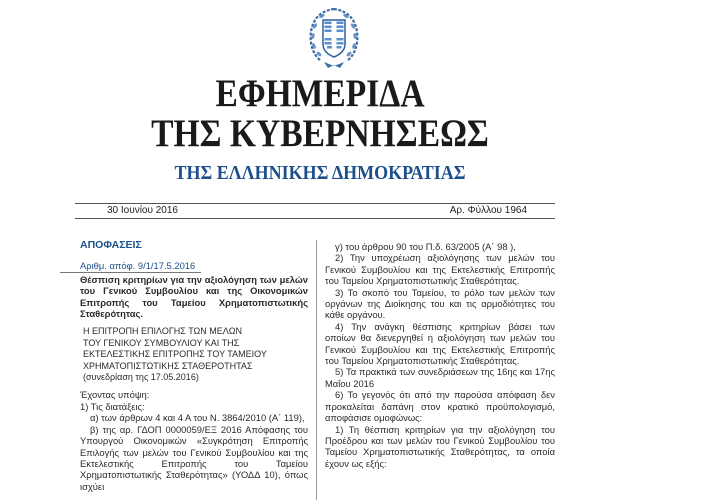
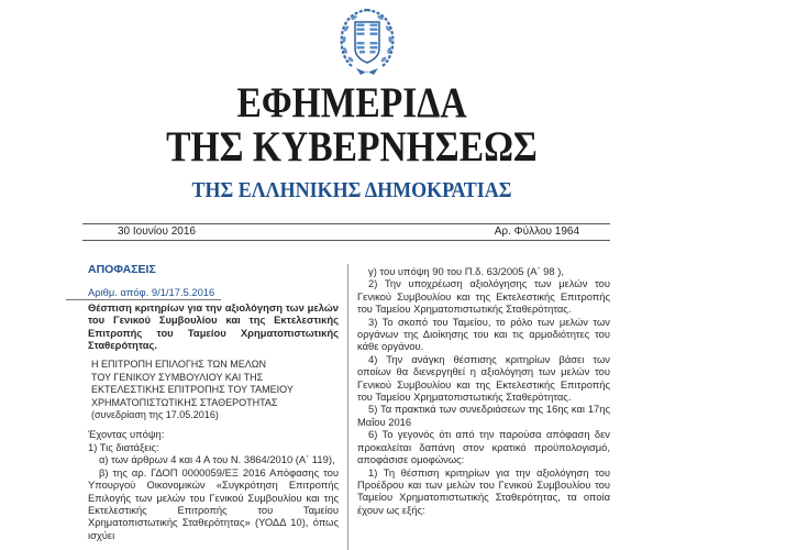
  ΕΦΗΜΕΡΙΔΑ
  ΤΗΣ ΚΥΒΕΡΝΗΣΕΩΣ
  ΤΗΣ ΕΛΛΗΝΙΚΗΣ ΔΗΜΟΚΡΑΤΙΑΣ
  30 Ιουνίου 2016
  Αρ. Φύλλου 1964
  ΑΠΟΦΑΣΕΙΣ
  Αριθμ. απόφ. 9/1/17.5.2016
- Θέσπιση κριτηρίων για την αξιολόγηση των μελών του Γενικού Συμβουλίου και της Οικονομικών Επιτροπής του Ταμείου Χρηματοπιστωτικής Σταθερότητας.
+ Θέσπιση κριτηρίων για την αξιολόγηση των μελών του Γενικού Συμβουλίου και της Εκτελεστικής Επιτροπής του Ταμείου Χρηματοπιστωτικής Σταθερότητας.
  Η ΕΠΙΤΡΟΠΗ ΕΠΙΛΟΓΗΣ ΤΩΝ ΜΕΛΩΝ
  ΤΟΥ ΓΕΝΙΚΟΥ ΣΥΜΒΟΥΛΙΟΥ ΚΑΙ ΤΗΣ
  ΕΚΤΕΛΕΣΤΙΚΗΣ ΕΠΙΤΡΟΠΗΣ ΤΟΥ ΤΑΜΕΙΟΥ
  ΧΡΗΜΑΤΟΠΙΣΤΩΤΙΚΗΣ ΣΤΑΘΕΡΟΤΗΤΑΣ
  (συνεδρίαση της 17.05.2016)
  Έχοντας υπόψη:
  1) Τις διατάξεις:
  α) των άρθρων 4 και 4 Α του Ν. 3864/2010 (Α΄ 119),
  β) της αρ. ΓΔΟΠ 0000059/ΕΞ 2016 Απόφασης του Υπουργού Οικονομικών «Συγκρότηση Επιτροπής Επιλογής των μελών του Γενικού Συμβουλίου και της Εκτελεστικής Επιτροπής του Ταμείου Χρηματοπιστωτικής Σταθερότητας» (ΥΟΔΔ 10), όπως ισχύει
- γ) του άρθρου 90 του Π.δ. 63/2005 (Α΄ 98 ),
+ γ) του υπόψη 90 του Π.δ. 63/2005 (Α΄ 98 ),
  2) Την υποχρέωση αξιολόγησης των μελών του Γενικού Συμβουλίου και της Εκτελεστικής Επιτροπής του Ταμείου Χρηματοπιστωτικής Σταθερότητας.
  3) Το σκοπό του Ταμείου, το ρόλο των μελών των οργάνων της Διοίκησης του και τις αρμοδιότητες του κάθε οργάνου.
  4) Την ανάγκη θέσπισης κριτηρίων βάσει των οποίων θα διενεργηθεί η αξιολόγηση των μελών του Γενικού Συμβουλίου και της Εκτελεστικής Επιτροπής του Ταμείου Χρηματοπιστωτικής Σταθερότητας.
  5) Τα πρακτικά των συνεδριάσεων της 16ης και 17ης Μαΐου 2016
  6) Το γεγονός ότι από την παρούσα απόφαση δεν προκαλείται δαπάνη στον κρατικό προϋπολογισμό, αποφάσισε ομοφώνως:
  1) Τη θέσπιση κριτηρίων για την αξιολόγηση του Προέδρου και των μελών του Γενικού Συμβουλίου του Ταμείου Χρηματοπιστωτικής Σταθερότητας, τα οποία έχουν ως εξής:
